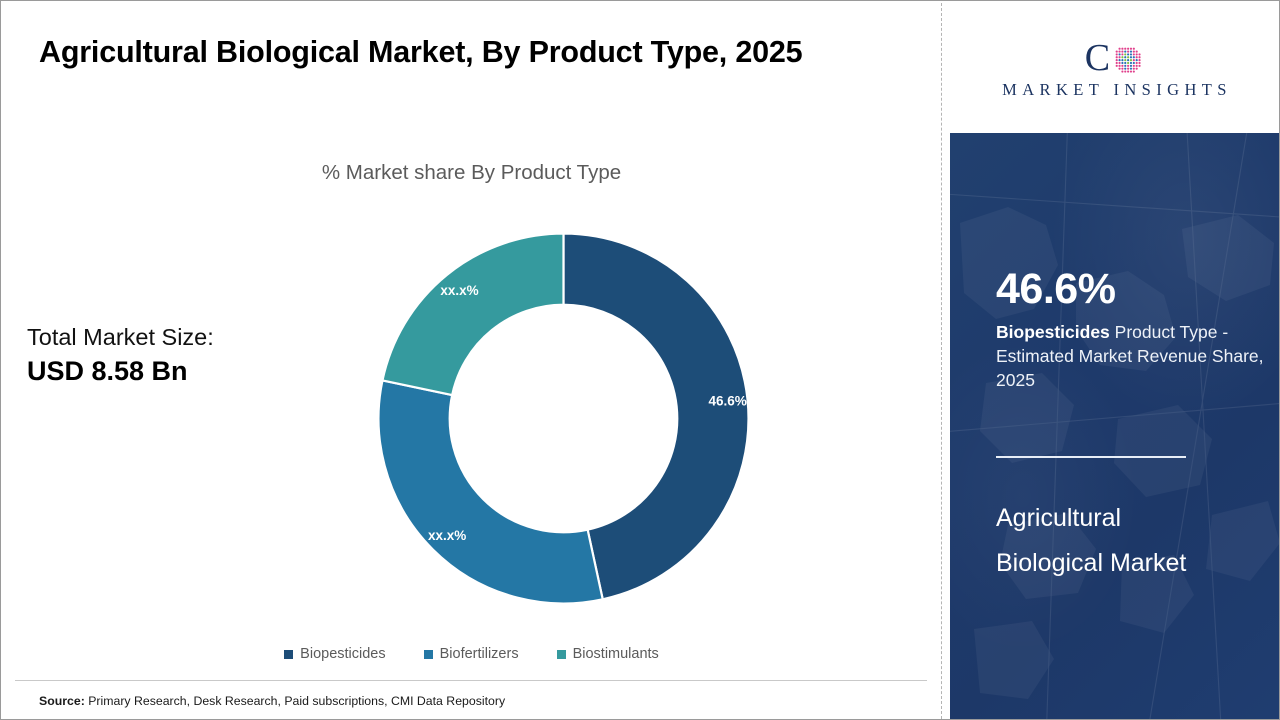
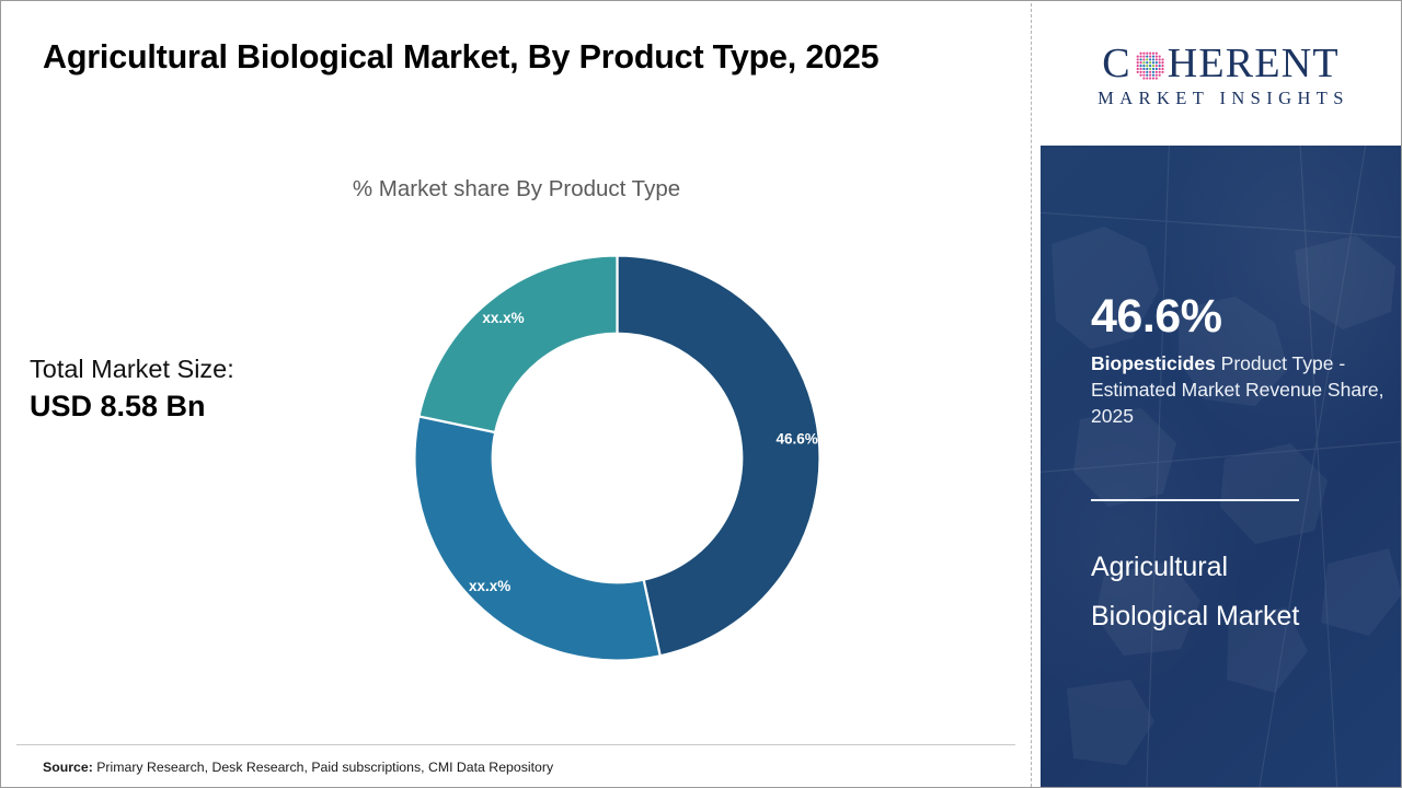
  Agricultural Biological Market, By Product Type, 2025
  % Market share By Product Type
  Total Market Size:
  USD 8.58 Bn
  46.6%
  xx.x%
  xx.x%
- Biopesticides
- Biofertilizers
- Biostimulants
  Source: Primary Research, Desk Research, Paid subscriptions, CMI Data Repository
  C
+ HERENT
  MARKET INSIGHTS
  46.6%
  Biopesticides Product Type - Estimated Market Revenue Share, 2025
  Agricultural Biological Market
